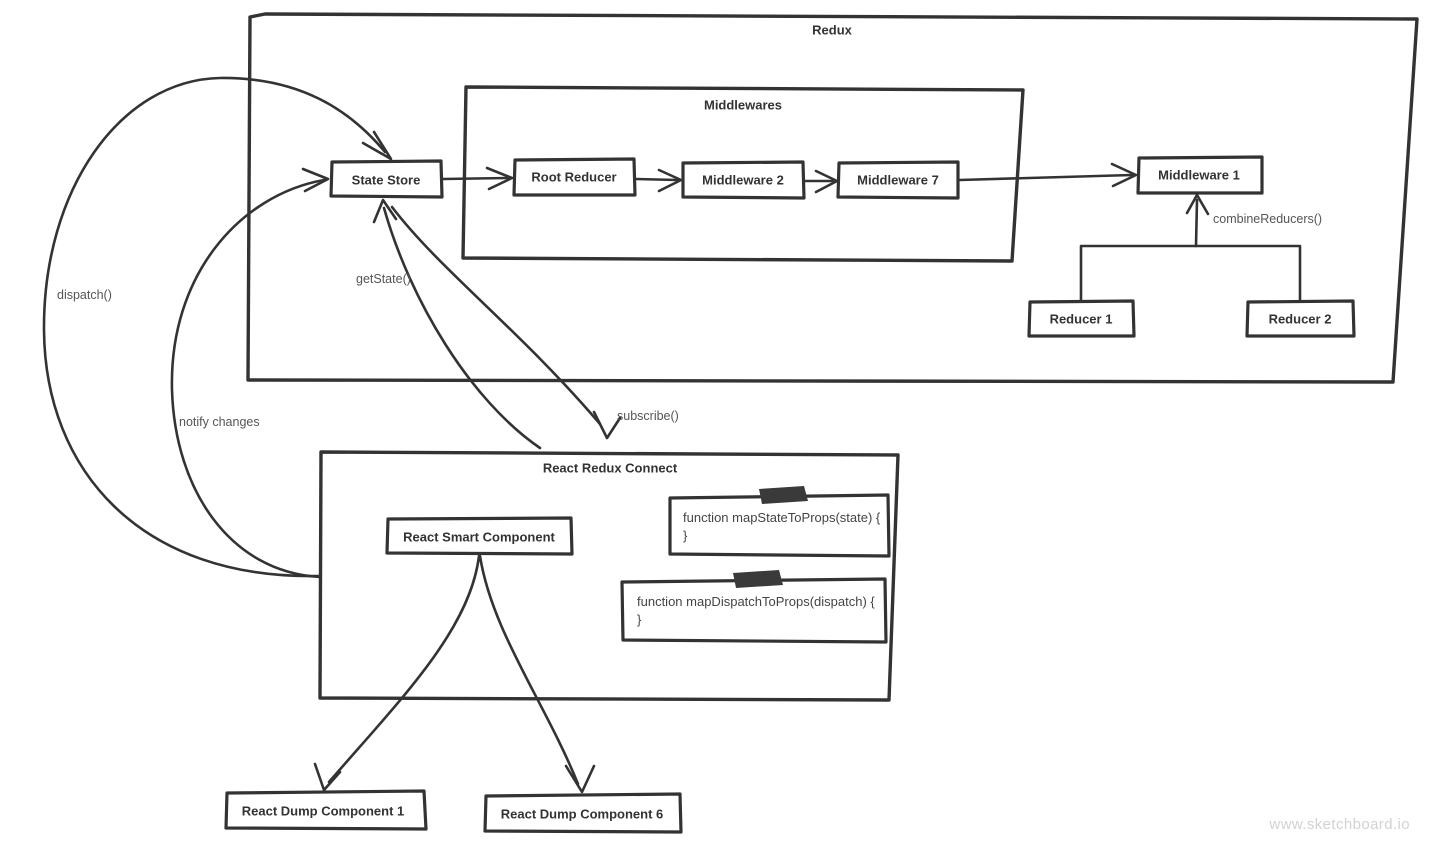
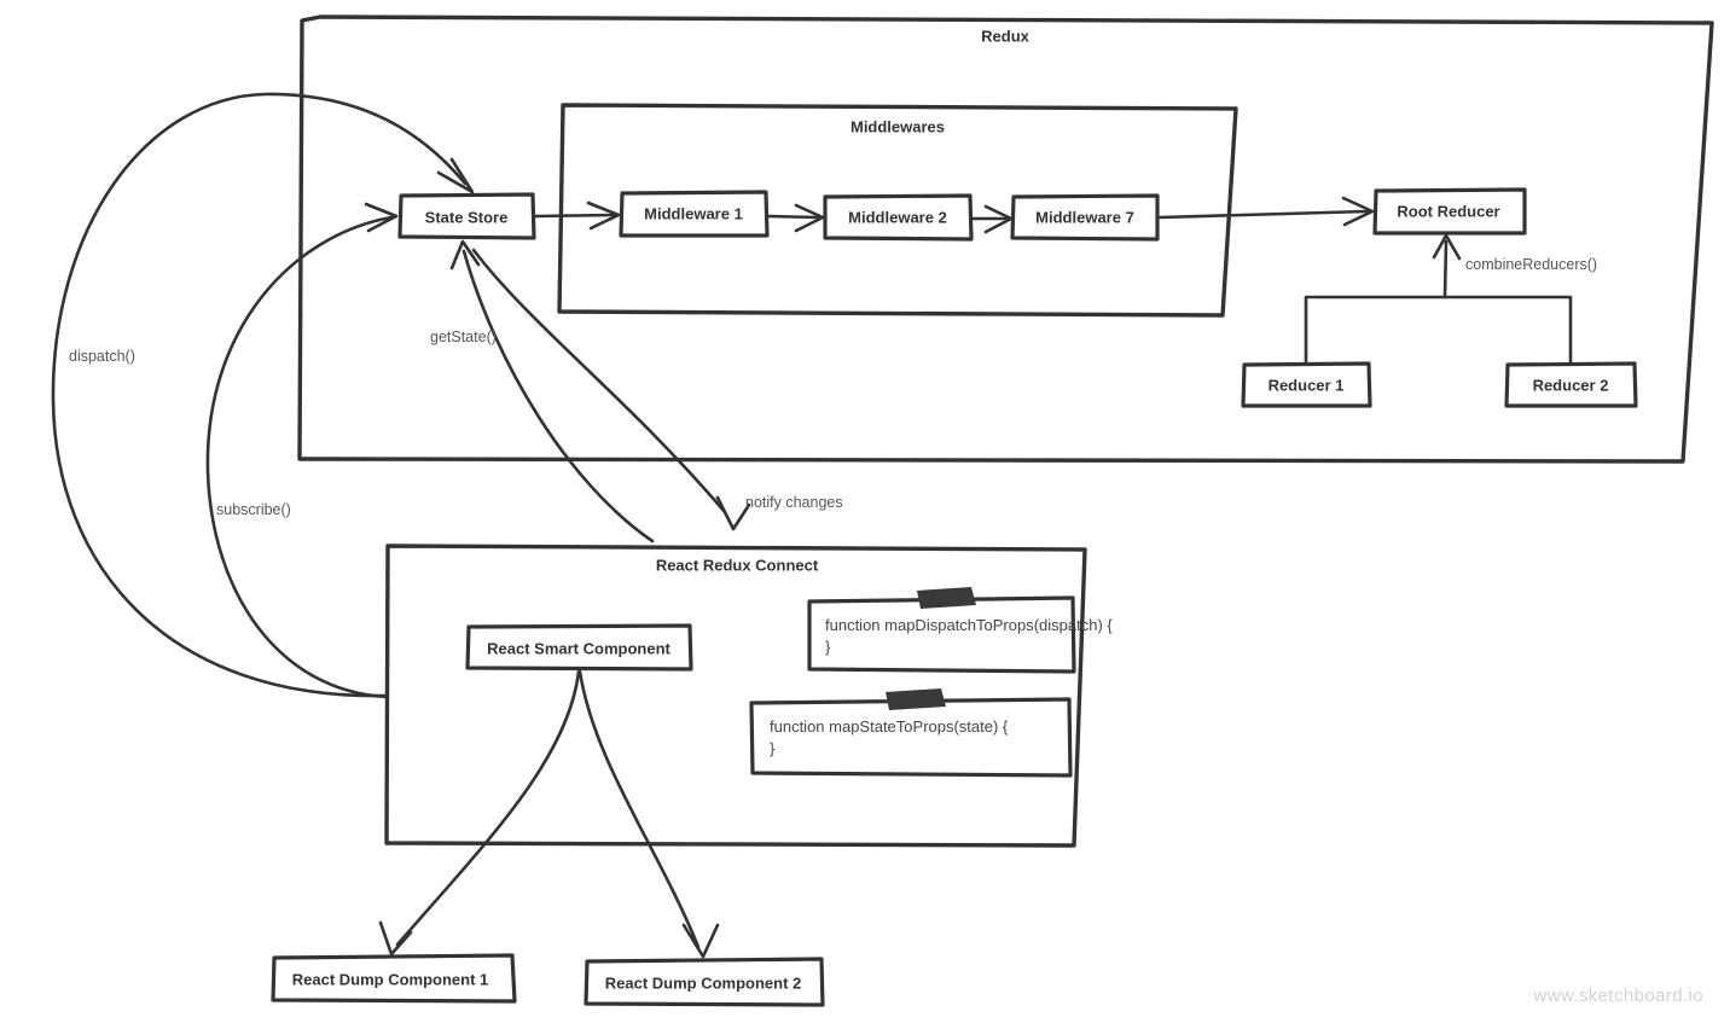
  Redux
  Middlewares
  React Redux Connect
  State Store
- Root Reducer
+ Middleware 1
  Middleware 2
  Middleware 7
- Middleware 1
+ Root Reducer
  Reducer 1
  Reducer 2
  React Smart Component
  React Dump Component 1
- React Dump Component 6
+ React Dump Component 2
- function mapStateToProps(state) {
+ function mapDispatchToProps(dispatch) {
  }
- function mapDispatchToProps(dispatch) {
+ function mapStateToProps(state) {
  }
  dispatch()
- notify changes
+ subscribe()
  getState()
- subscribe()
+ notify changes
  combineReducers()
  www.sketchboard.io
